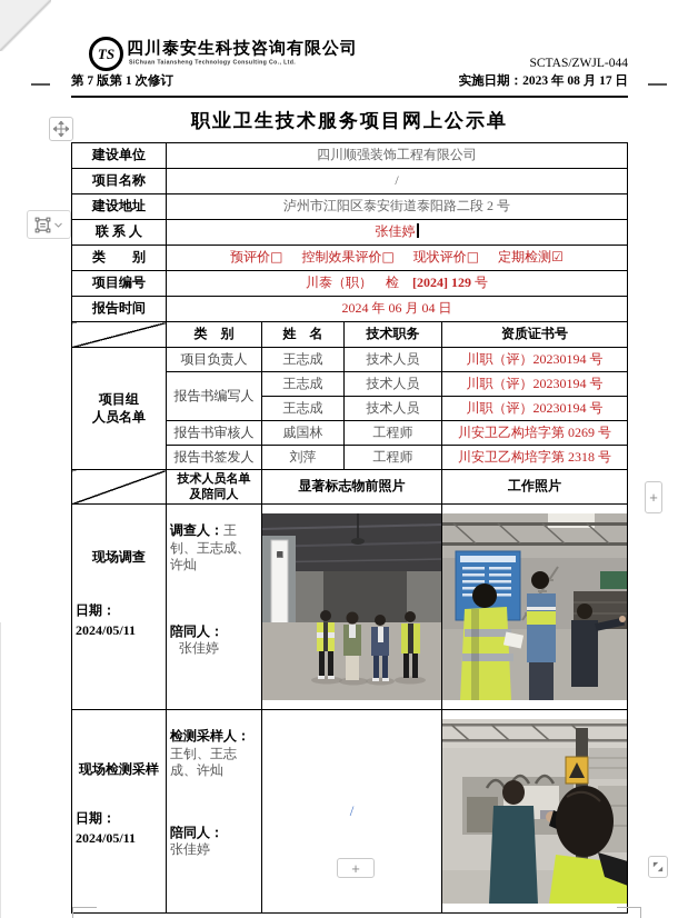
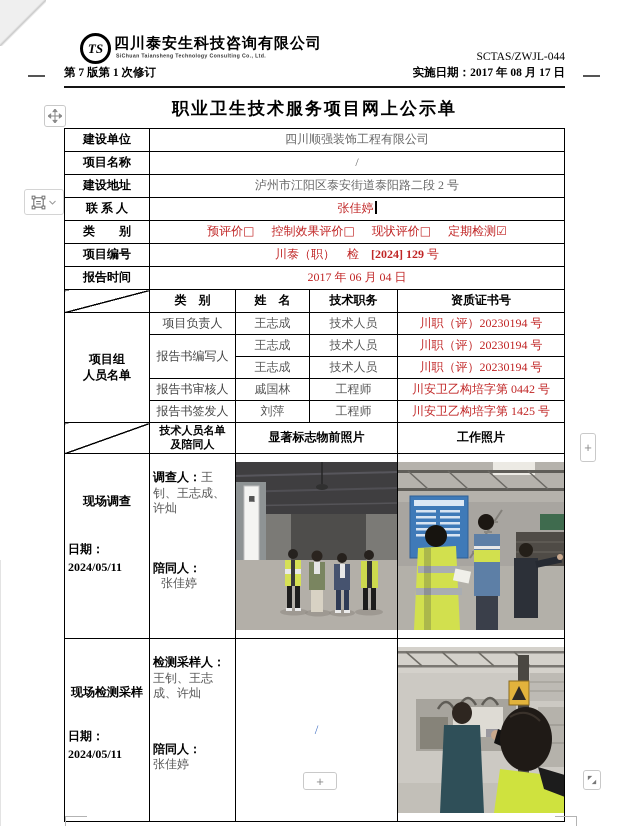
  TS
  四川泰安生科技咨询有限公司
  第 7 版第 1 次修订
  SCTAS/ZWJL-044
- 实施日期：2023 年 08 月 17 日
+ 实施日期：2017 年 08 月 17 日
  职业卫生技术服务项目网上公示单
  建设单位	四川顺强装饰工程有限公司
  项目名称	/
  建设地址	泸州市江阳区泰安街道泰阳路二段 2 号
  联 系 人	张佳婷
  类 别	预评价□ 控制效果评价□ 现状评价□ 定期检测☑
  项目编号	川泰（职） 检 [2024] 129 号
- 报告时间	2024 年 06 月 04 日
+ 报告时间	2017 年 06 月 04 日
  	类 别	姓 名	技术职务	资质证书号
  项目组 人员名单	项目负责人	王志成	技术人员	川职（评）20230194 号
  报告书编写人	王志成	技术人员	川职（评）20230194 号
  王志成	技术人员	川职（评）20230194 号
- 报告书审核人	戚国林	工程师	川安卫乙构培字第 0269 号
+ 报告书审核人	戚国林	工程师	川安卫乙构培字第 0442 号
- 报告书签发人	刘萍	工程师	川安卫乙构培字第 2318 号
+ 报告书签发人	刘萍	工程师	川安卫乙构培字第 1425 号
  	技术人员名单 及陪同人	显著标志物前照片	工作照片
  现场调查 日期： 2024/05/11	调查人：王钊、王志成、许灿 陪同人： 张佳婷
  现场检测采样 日期： 2024/05/11	检测采样人：王钊、王志成、许灿 陪同人： 张佳婷	/
  +
  +
